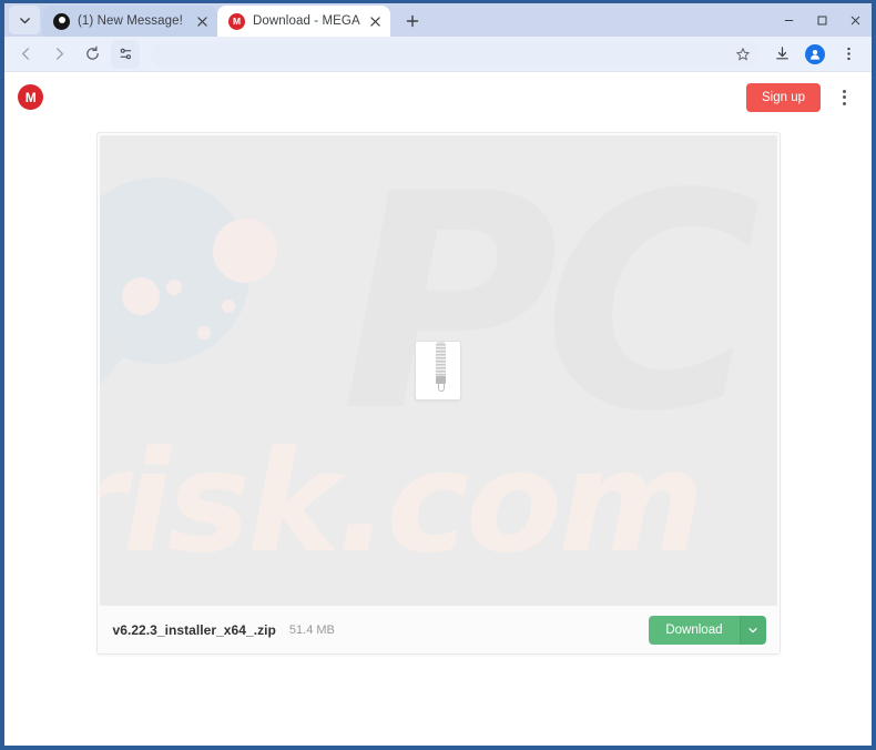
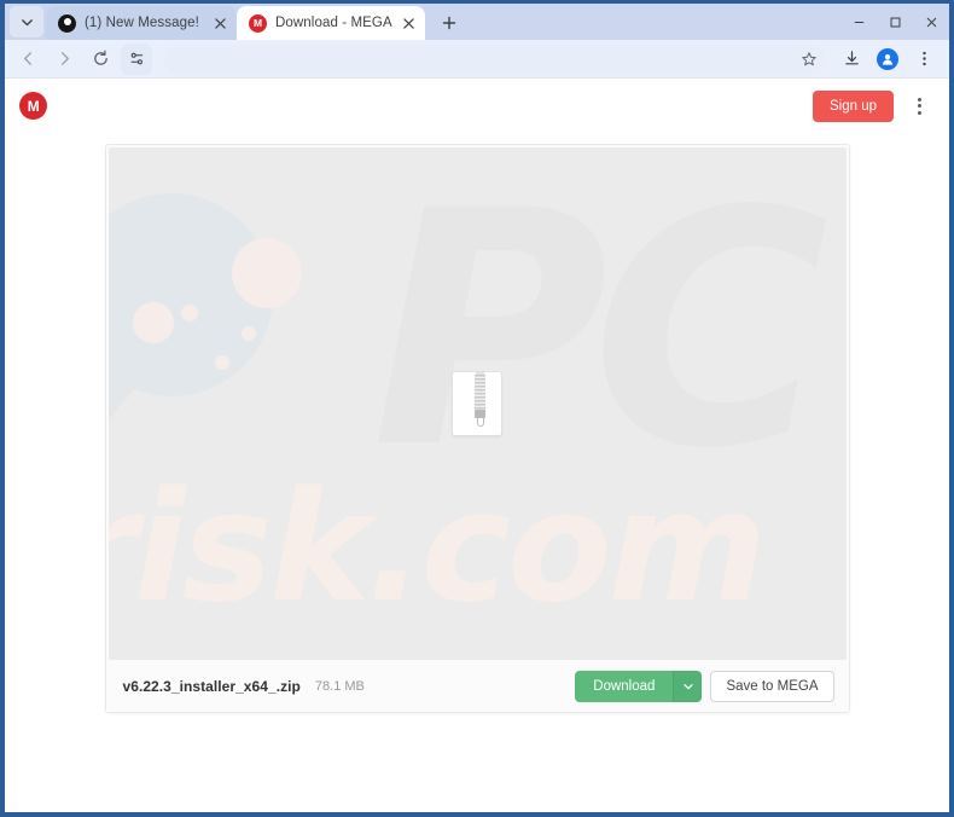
  (1) New Message!
  M
  Download - MEGA
  M
  Sign up
  PC
  v6.22.3_installer_x64_.zip
- 51.4 MB
+ 78.1 MB
  Download
+ Save to MEGA
